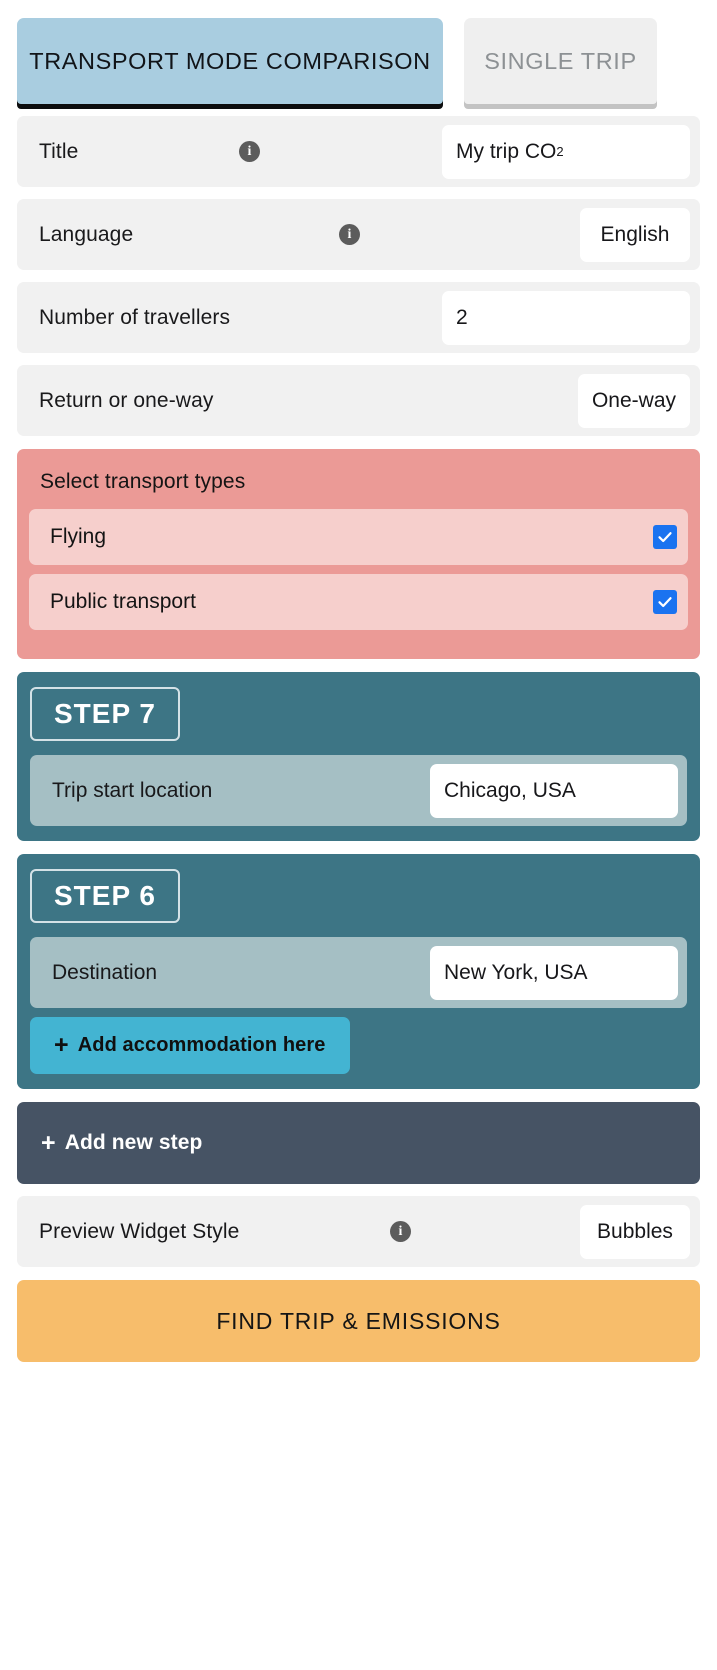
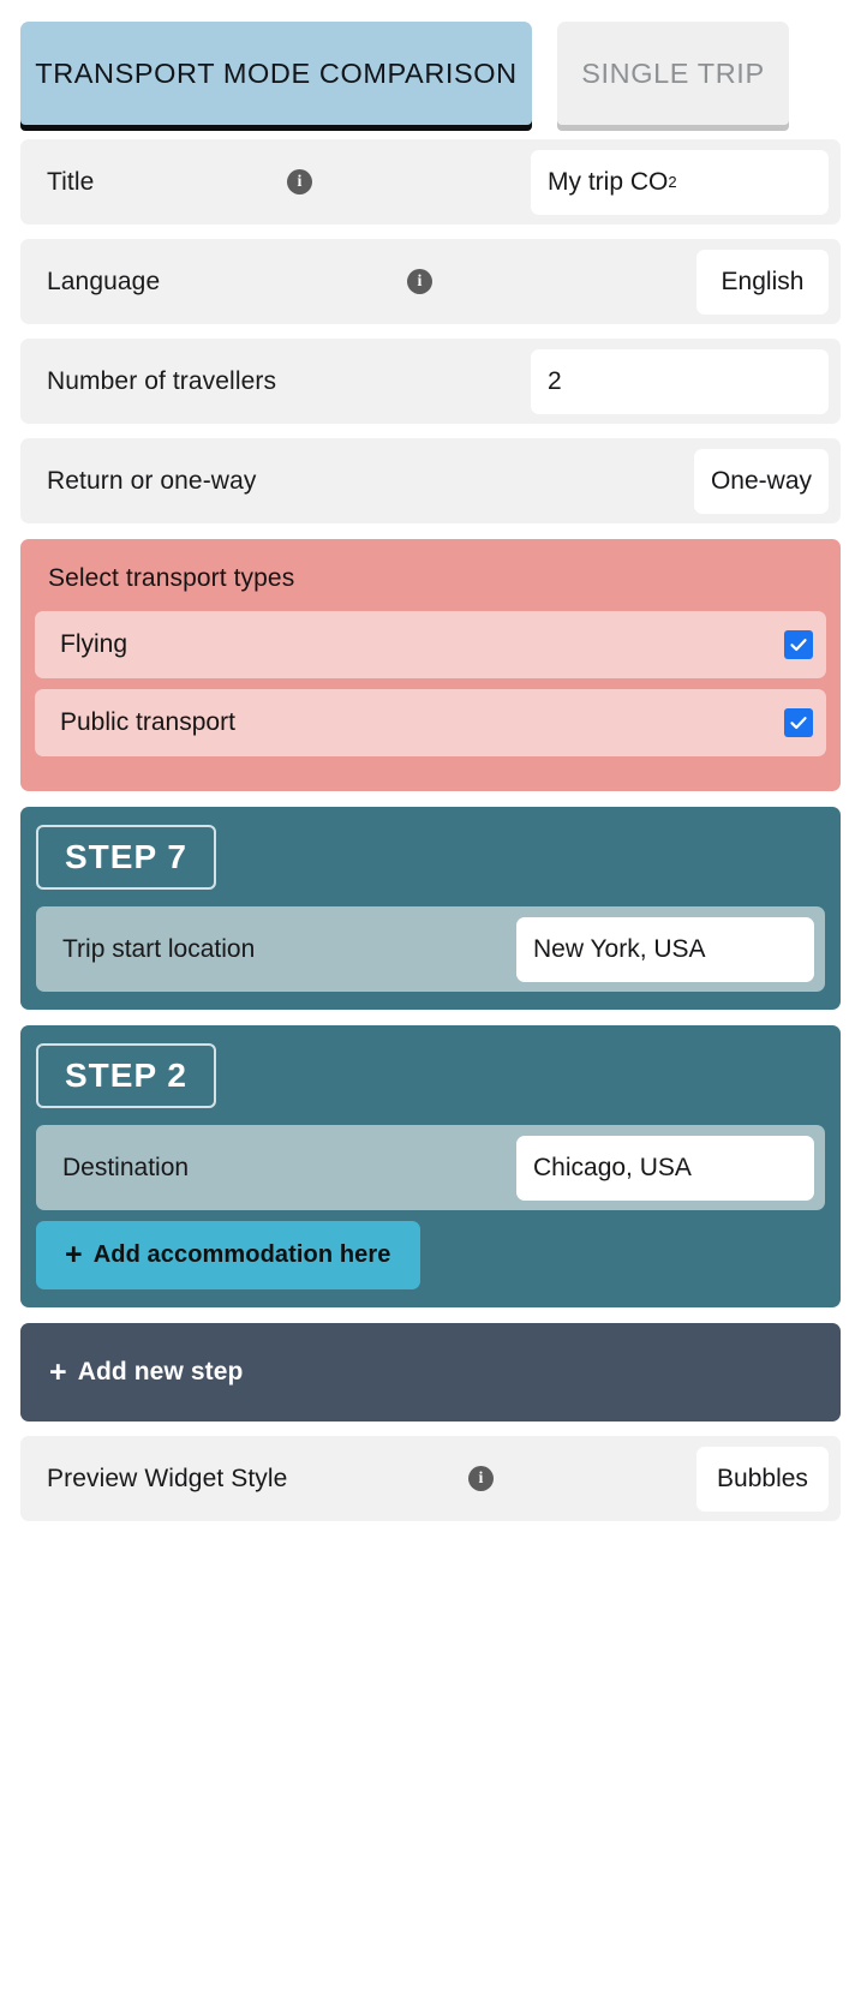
  TRANSPORT MODE COMPARISON
  SINGLE TRIP
  Title
  i
  My trip CO
  2
  Language
  i
  English
  Number of travellers
  2
  Return or one-way
  One-way
  Select transport types
  Flying
  Public transport
  STEP 7
  Trip start location
- Chicago, USA
+ New York, USA
- STEP 6
+ STEP 2
  Destination
- New York, USA
+ Chicago, USA
  +
  Add accommodation here
  +
  Add new step
  Preview Widget Style
  i
  Bubbles
- FIND TRIP & EMISSIONS
